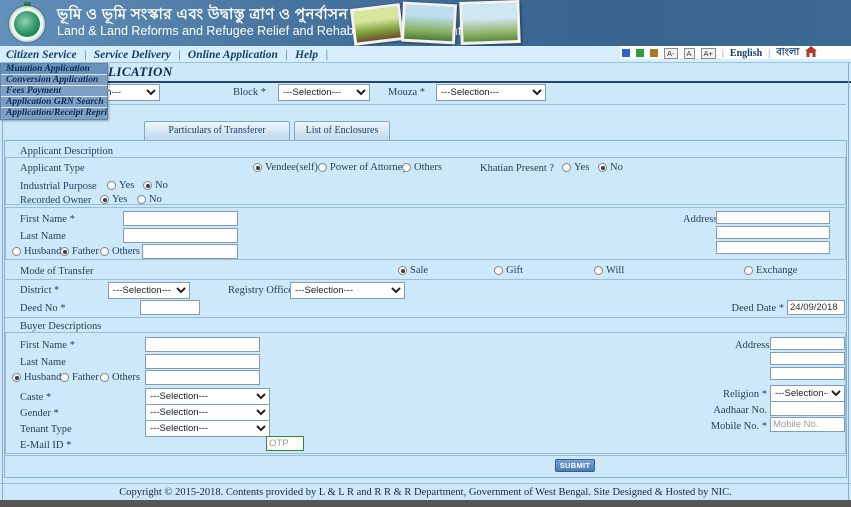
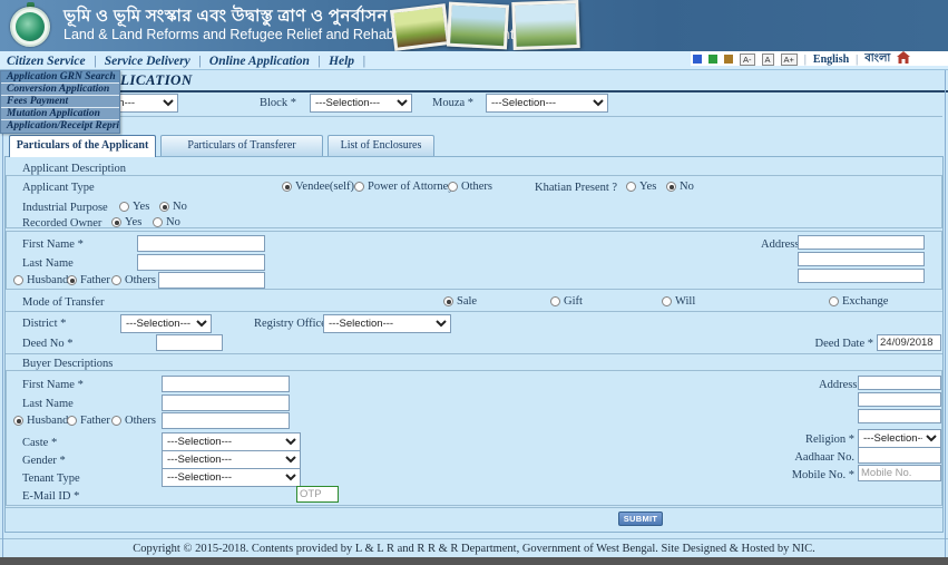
  ভূমি ও ভূমি সংস্কার এবং উদ্বাস্তু ত্রাণ ও পুনর্বাসন
  Citizen Service
  |
  Service Delivery
  |
  Online Application
  |
  Help
  |
  A-
  A
  A+
  |
  English
  |
  বাংলা
  Block *
  ---Selection---
  Mouza *
  ---Selection---
+ Particulars of the Applicant
  Particulars of Transferer
  List of Enclosures
  Applicant Description
  Applicant Type
  Vendee(self)
  Power of Attorne
  Others
  Khatian Present ?
  Yes
  No
  Industrial Purpose
  Yes
  No
  Recorded Owner
  Yes
  No
  First Name *
  Last Name
  Husband
  Father
  Others
  Addres
  Mode of Transfer
  Sale
  Gift
  Will
  Exchange
  District *
  ---Selection---
  Registry Offic
  ---Selection---
  Deed No *
  Deed Date *
  24/09/2018
  Buyer Descriptions
  First Name *
  Last Name
  Husband
  Father
  Others
  Caste *
  ---Selection---
  Gender *
  ---Selection---
  Tenant Type
  ---Selection---
  E-Mail ID *
  OTP
  Address
  Religion *
  ---Selection-
  Aadhaar No.
  Mobile No. *
  Mobile No.
  SUBMIT
  Copyright © 2015-2018. Contents provided by L & L R and R R & R Department, Government of West Bengal. Site Designed & Hosted by NIC.
- Mutation Application
+ Application GRN Search
  Conversion Application
  Fees Payment
- Application GRN Search
+ Mutation Application
  Application/Receipt Repri
